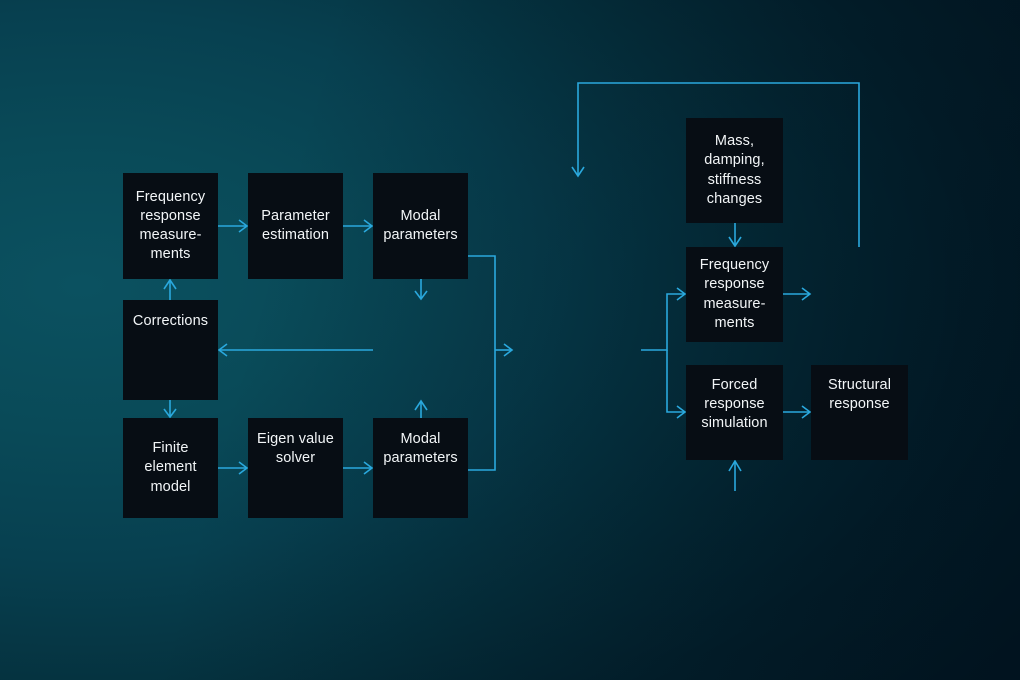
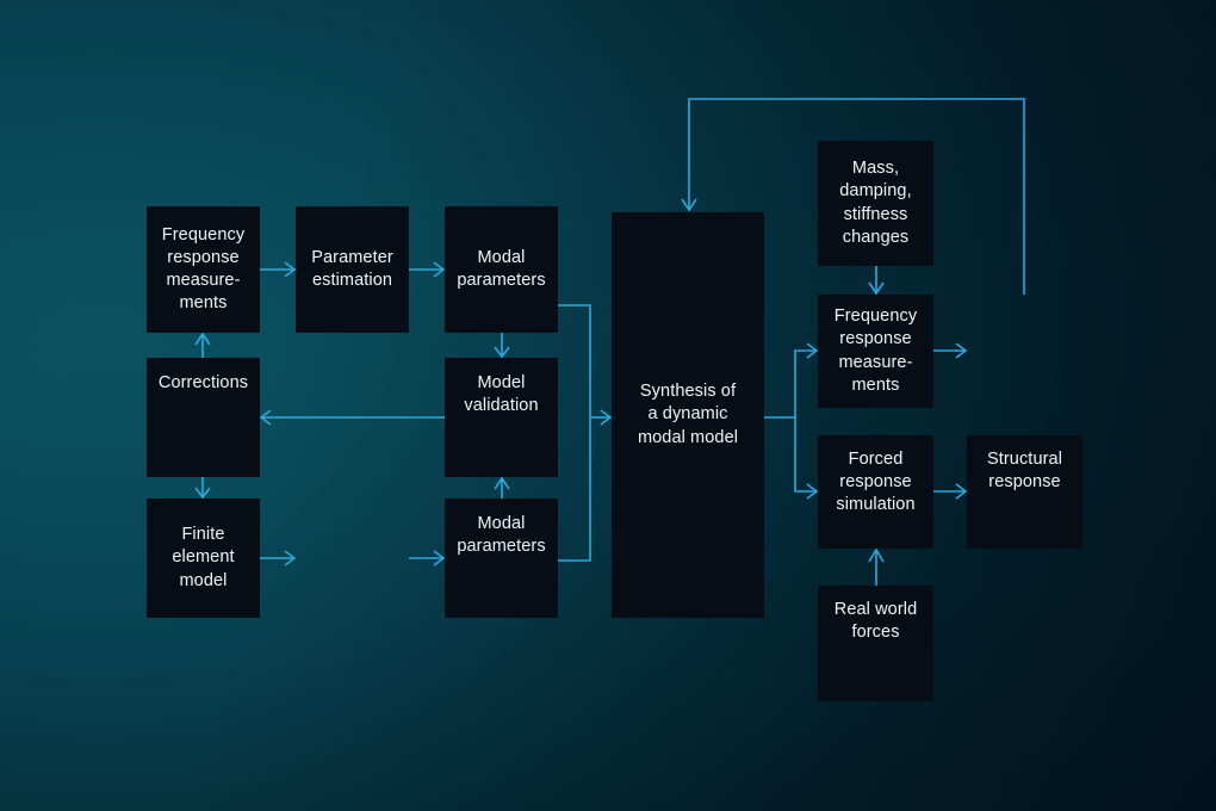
  Frequency
  response
  measure-
  ments
  Parameter
  estimation
  Modal
  parameters
  Corrections
+ Model
+ validation
  Finite
  element
  model
- Eigen value
- solver
  Modal
  parameters
+ Synthesis of
+ a dynamic
+ modal model
  Mass,
  damping,
  stiffness
  changes
  Frequency
  response
  measure-
  ments
  Forced
  response
  simulation
  Structural
  response
+ Real world
+ forces
